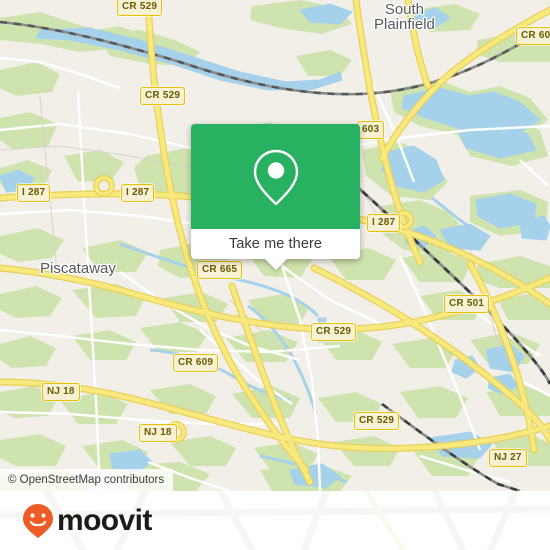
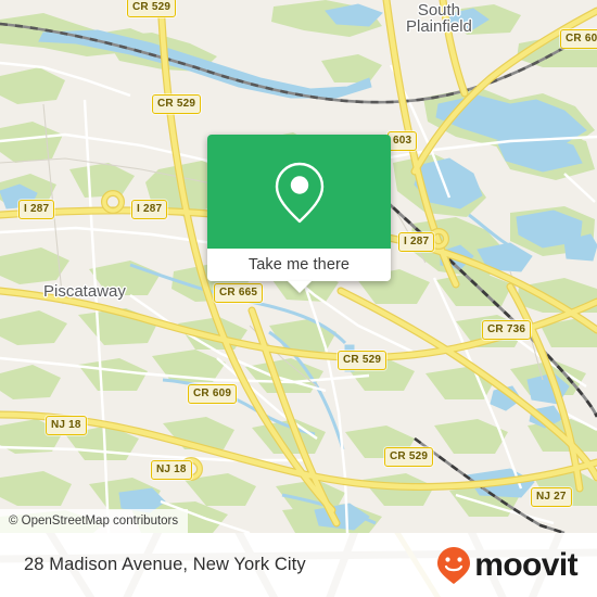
  South
  Plainfield
  Piscataway
  CR 529
  CR 60
  CR 529
  603
  I 287
  I 287
  I 287
  CR 665
- CR 501
+ CR 736
  CR 529
  CR 609
  NJ 18
  CR 529
  NJ 18
  NJ 27
  Take me there
  © OpenStreetMap contributors
+ 28 Madison Avenue, New York City
  moovit
